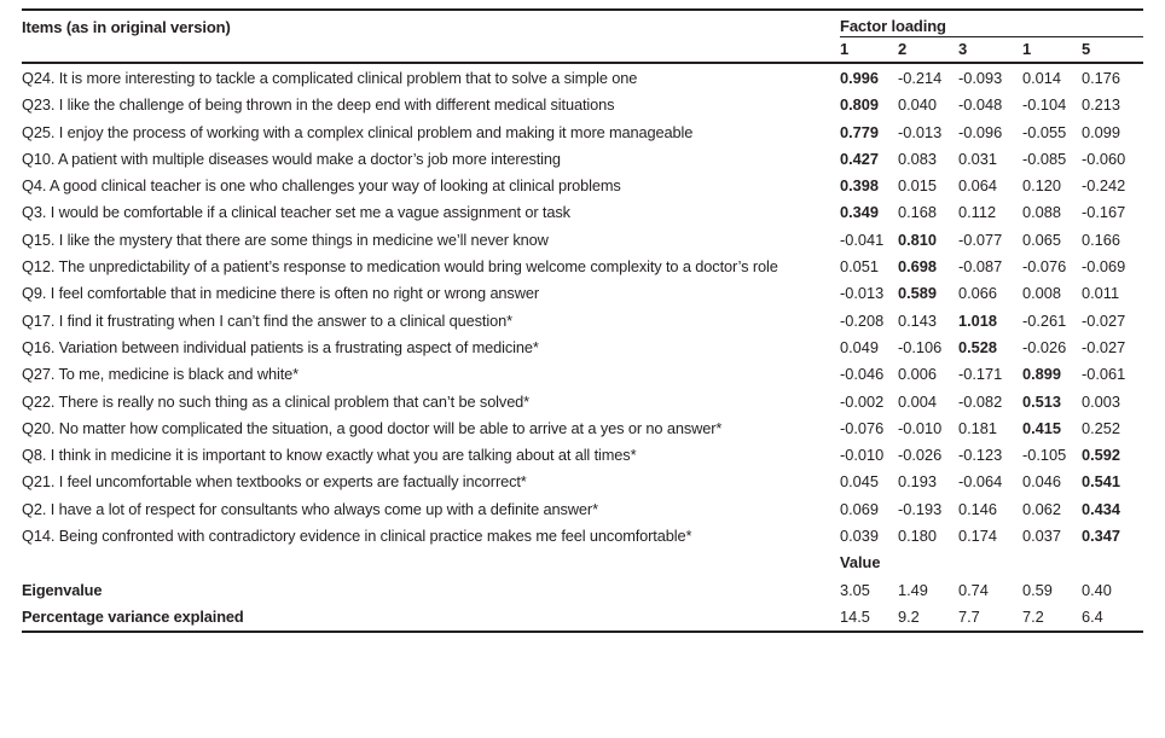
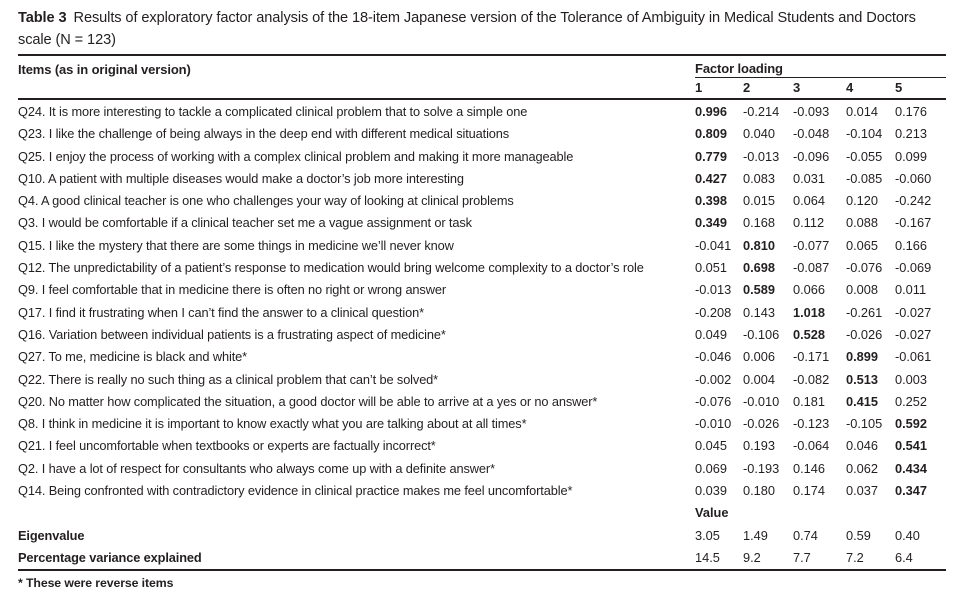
+ Table 3 Results of exploratory factor analysis of the 18-item Japanese version of the Tolerance of Ambiguity in Medical Students and Doctors scale (N = 123)
  Items (as in original version)	Factor loading
- 1	2	3	1	5
+ 1	2	3	4	5
  Q24. It is more interesting to tackle a complicated clinical problem that to solve a simple one	0.996	-0.214	-0.093	0.014	0.176
- Q23. I like the challenge of being thrown in the deep end with different medical situations	0.809	0.040	-0.048	-0.104	0.213
+ Q23. I like the challenge of being always in the deep end with different medical situations	0.809	0.040	-0.048	-0.104	0.213
  Q25. I enjoy the process of working with a complex clinical problem and making it more manageable	0.779	-0.013	-0.096	-0.055	0.099
  Q10. A patient with multiple diseases would make a doctor’s job more interesting	0.427	0.083	0.031	-0.085	-0.060
  Q4. A good clinical teacher is one who challenges your way of looking at clinical problems	0.398	0.015	0.064	0.120	-0.242
  Q3. I would be comfortable if a clinical teacher set me a vague assignment or task	0.349	0.168	0.112	0.088	-0.167
  Q15. I like the mystery that there are some things in medicine we’ll never know	-0.041	0.810	-0.077	0.065	0.166
  Q12. The unpredictability of a patient’s response to medication would bring welcome complexity to a doctor’s role	0.051	0.698	-0.087	-0.076	-0.069
  Q9. I feel comfortable that in medicine there is often no right or wrong answer	-0.013	0.589	0.066	0.008	0.011
  Q17. I find it frustrating when I can’t find the answer to a clinical question*	-0.208	0.143	1.018	-0.261	-0.027
  Q16. Variation between individual patients is a frustrating aspect of medicine*	0.049	-0.106	0.528	-0.026	-0.027
  Q27. To me, medicine is black and white*	-0.046	0.006	-0.171	0.899	-0.061
  Q22. There is really no such thing as a clinical problem that can’t be solved*	-0.002	0.004	-0.082	0.513	0.003
  Q20. No matter how complicated the situation, a good doctor will be able to arrive at a yes or no answer*	-0.076	-0.010	0.181	0.415	0.252
  Q8. I think in medicine it is important to know exactly what you are talking about at all times*	-0.010	-0.026	-0.123	-0.105	0.592
  Q21. I feel uncomfortable when textbooks or experts are factually incorrect*	0.045	0.193	-0.064	0.046	0.541
  Q2. I have a lot of respect for consultants who always come up with a definite answer*	0.069	-0.193	0.146	0.062	0.434
  Q14. Being confronted with contradictory evidence in clinical practice makes me feel uncomfortable*	0.039	0.180	0.174	0.037	0.347
  	Value
  Eigenvalue	3.05	1.49	0.74	0.59	0.40
  Percentage variance explained	14.5	9.2	7.7	7.2	6.4
+ * These were reverse items
